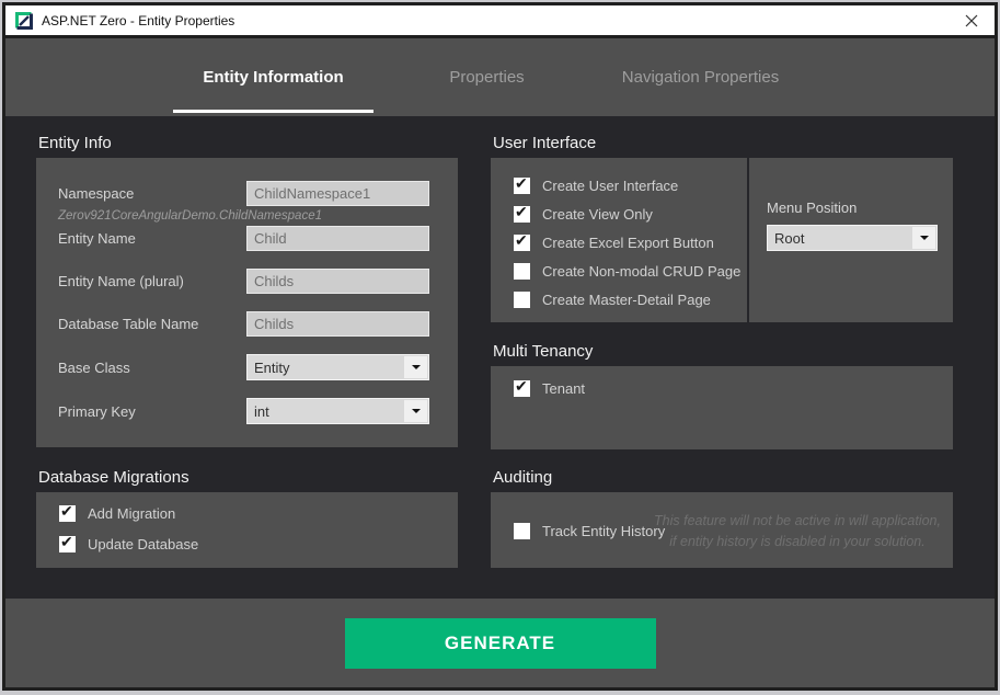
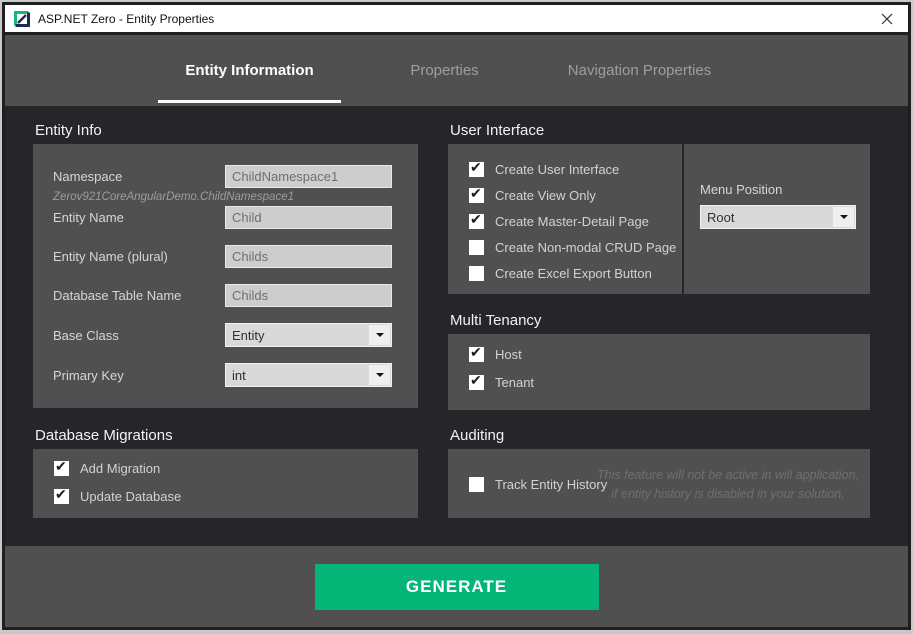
  ASP.NET Zero - Entity Properties
  Entity Information
  Properties
  Navigation Properties
  Entity Info
  Namespace
  ChildNamespace1
  Zerov921CoreAngularDemo.ChildNamespace1
  Entity Name
  Child
  Entity Name (plural)
  Childs
  Database Table Name
  Childs
  Base Class
  Entity
  Primary Key
  int
  Database Migrations
  Add Migration
  Update Database
  User Interface
  Create User Interface
  Create View Only
- Create Excel Export Button
+ Create Master-Detail Page
  Create Non-modal CRUD Page
- Create Master-Detail Page
+ Create Excel Export Button
  Menu Position
  Root
  Multi Tenancy
+ Host
  Tenant
  Auditing
  Track Entity History
  This feature will not be active in will application,
  if entity history is disabled in your solution.
  GENERATE
